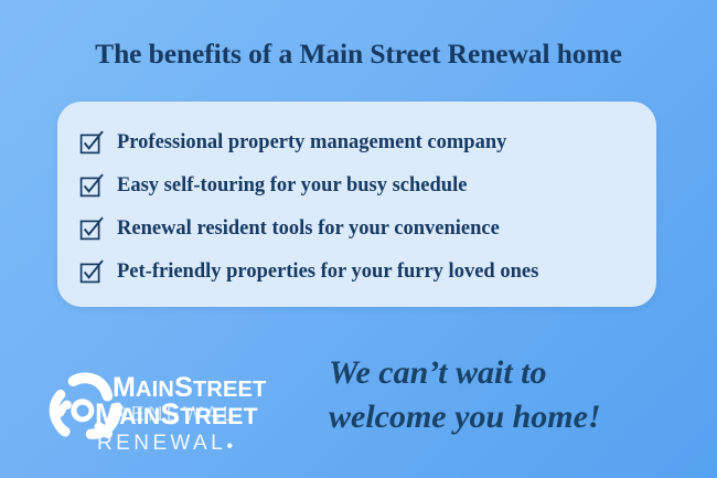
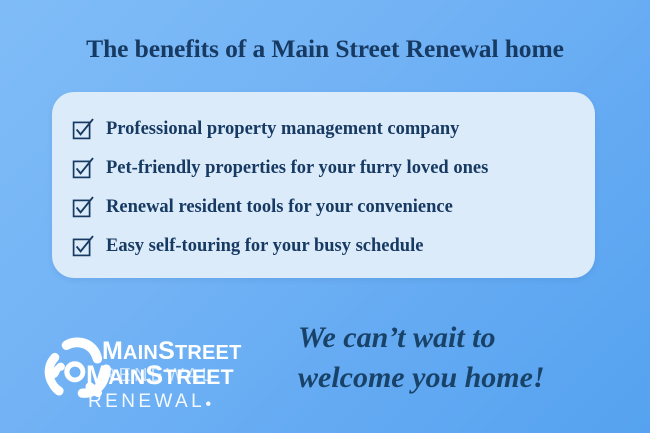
  The benefits of a Main Street Renewal home
  Professional property management company
- Easy self-touring for your busy schedule
+ Pet-friendly properties for your furry loved ones
  Renewal resident tools for your convenience
- Pet-friendly properties for your furry loved ones
+ Easy self-touring for your busy schedule
  MAINSTREET
  RENEWAL
  MAINSTREET
  RENEWAL●
  We can’t wait to
  welcome you home!
